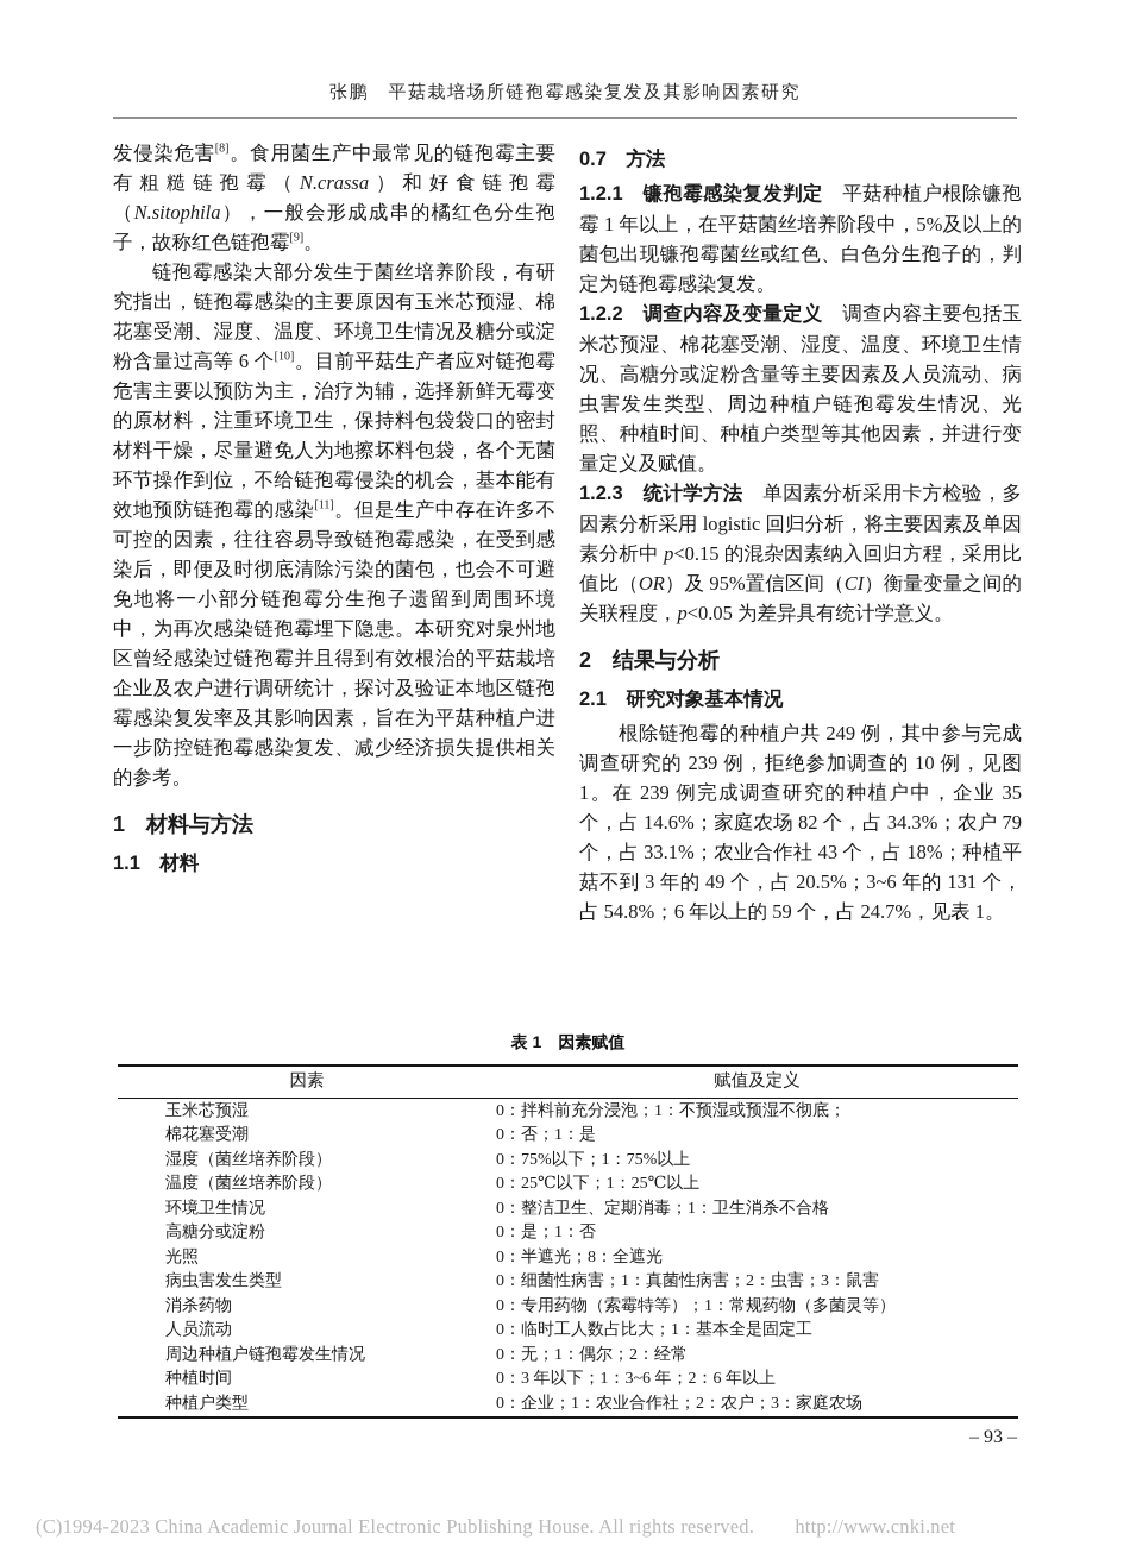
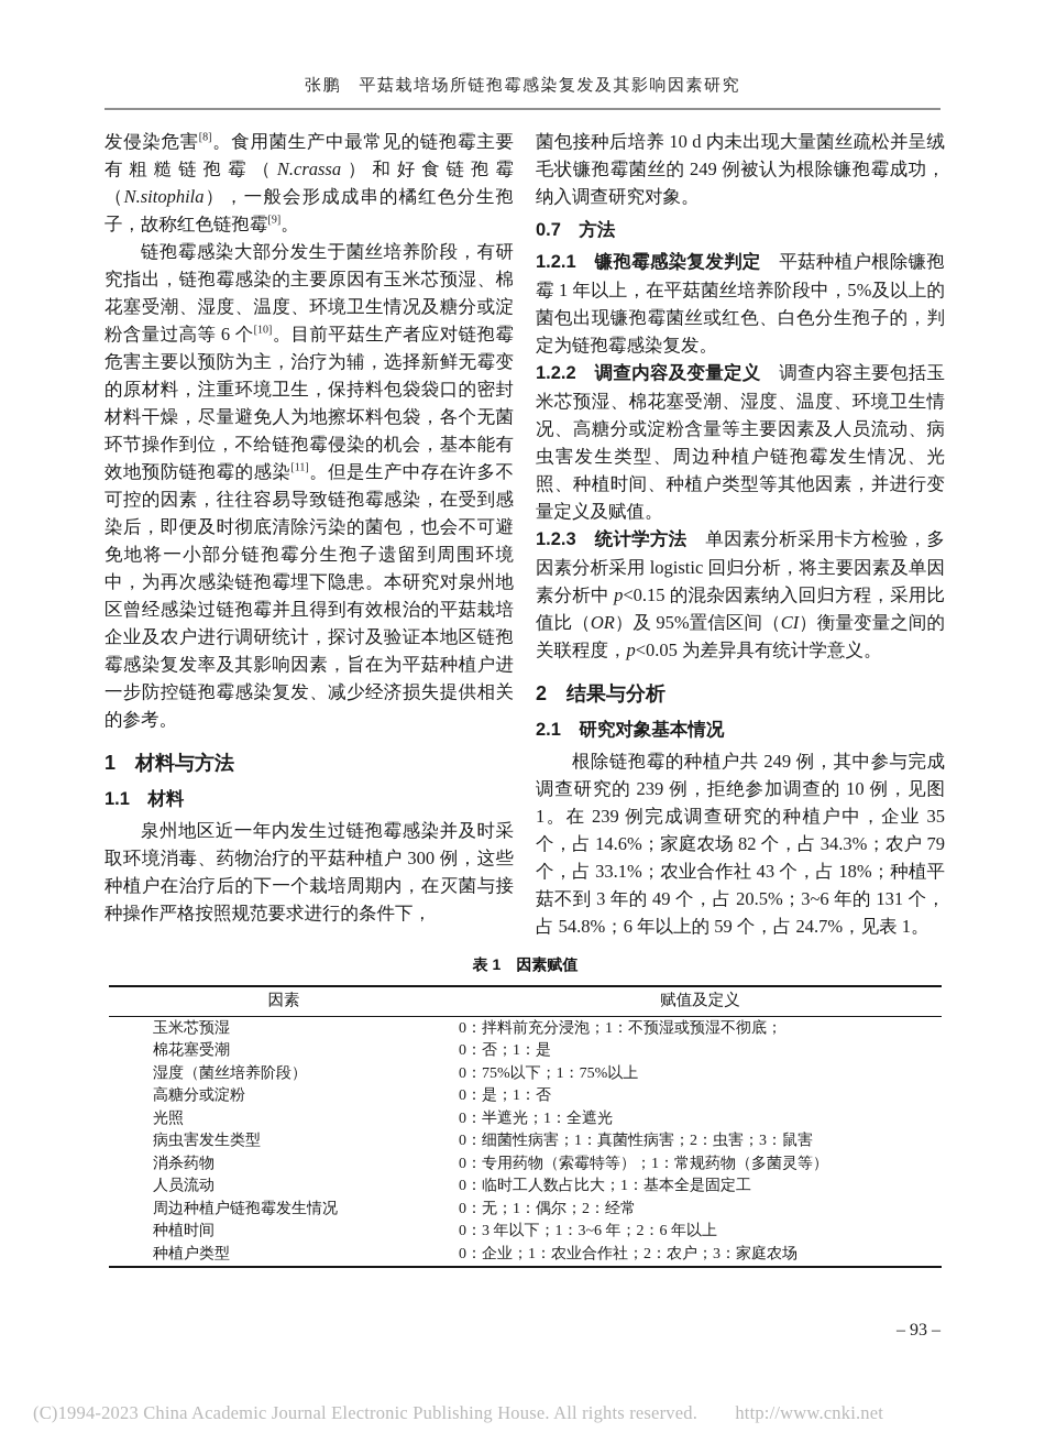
  张鹏 平菇栽培场所链孢霉感染复发及其影响因素研究
  发侵染危害[8]。食用菌生产中最常见的链孢霉主要有粗糙链孢霉（N.crassa）和好食链孢霉（N.sitophila），一般会形成成串的橘红色分生孢子，故称红色链孢霉[9]。
  链孢霉感染大部分发生于菌丝培养阶段，有研究指出，链孢霉感染的主要原因有玉米芯预湿、棉花塞受潮、湿度、温度、环境卫生情况及糖分或淀粉含量过高等 6 个[10]。目前平菇生产者应对链孢霉危害主要以预防为主，治疗为辅，选择新鲜无霉变的原材料，注重环境卫生，保持料包袋袋口的密封材料干燥，尽量避免人为地擦坏料包袋，各个无菌环节操作到位，不给链孢霉侵染的机会，基本能有效地预防链孢霉的感染[11]。但是生产中存在许多不可控的因素，往往容易导致链孢霉感染，在受到感染后，即便及时彻底清除污染的菌包，也会不可避免地将一小部分链孢霉分生孢子遗留到周围环境中，为再次感染链孢霉埋下隐患。本研究对泉州地区曾经感染过链孢霉并且得到有效根治的平菇栽培企业及农户进行调研统计，探讨及验证本地区链孢霉感染复发率及其影响因素，旨在为平菇种植户进一步防控链孢霉感染复发、减少经济损失提供相关的参考。
  1 材料与方法
  1.1 材料
+ 泉州地区近一年内发生过链孢霉感染并及时采取环境消毒、药物治疗的平菇种植户 300 例，这些种植户在治疗后的下一个栽培周期内，在灭菌与接种操作严格按照规范要求进行的条件下，
+ 菌包接种后培养 10 d 内未出现大量菌丝疏松并呈绒毛状镰孢霉菌丝的 249 例被认为根除镰孢霉成功，纳入调查研究对象。
  0.7 方法
  1.2.1 镰孢霉感染复发判定 平菇种植户根除镰孢霉 1 年以上，在平菇菌丝培养阶段中，5%及以上的菌包出现镰孢霉菌丝或红色、白色分生孢子的，判定为链孢霉感染复发。
  1.2.2 调查内容及变量定义 调查内容主要包括玉米芯预湿、棉花塞受潮、湿度、温度、环境卫生情况、高糖分或淀粉含量等主要因素及人员流动、病虫害发生类型、周边种植户链孢霉发生情况、光照、种植时间、种植户类型等其他因素，并进行变量定义及赋值。
  1.2.3 统计学方法 单因素分析采用卡方检验，多因素分析采用 logistic 回归分析，将主要因素及单因素分析中 p<0.15 的混杂因素纳入回归方程，采用比值比（OR）及 95%置信区间（CI）衡量变量之间的关联程度，p<0.05 为差异具有统计学意义。
  2 结果与分析
  2.1 研究对象基本情况
  根除链孢霉的种植户共 249 例，其中参与完成调查研究的 239 例，拒绝参加调查的 10 例，见图 1。在 239 例完成调查研究的种植户中，企业 35 个，占 14.6%；家庭农场 82 个，占 34.3%；农户 79 个，占 33.1%；农业合作社 43 个，占 18%；种植平菇不到 3 年的 49 个，占 20.5%；3~6 年的 131 个，占 54.8%；6 年以上的 59 个，占 24.7%，见表 1。
  表 1 因素赋值
  因素	赋值及定义
  玉米芯预湿	0：拌料前充分浸泡；1：不预湿或预湿不彻底；
  棉花塞受潮	0：否；1：是
  湿度（菌丝培养阶段）	0：75%以下；1：75%以上
- 温度（菌丝培养阶段）	0：25℃以下；1：25℃以上
- 环境卫生情况	0：整洁卫生、定期消毒；1：卫生消杀不合格
  高糖分或淀粉	0：是；1：否
- 光照	0：半遮光；8：全遮光
+ 光照	0：半遮光；1：全遮光
  病虫害发生类型	0：细菌性病害；1：真菌性病害；2：虫害；3：鼠害
  消杀药物	0：专用药物（索霉特等）；1：常规药物（多菌灵等）
  人员流动	0：临时工人数占比大；1：基本全是固定工
  周边种植户链孢霉发生情况	0：无；1：偶尔；2：经常
  种植时间	0：3 年以下；1：3~6 年；2：6 年以上
  种植户类型	0：企业；1：农业合作社；2：农户；3：家庭农场
  – 93 –
  (C)1994-2023 China Academic Journal Electronic Publishing House. All rights reserved. http://www.cnki.net
